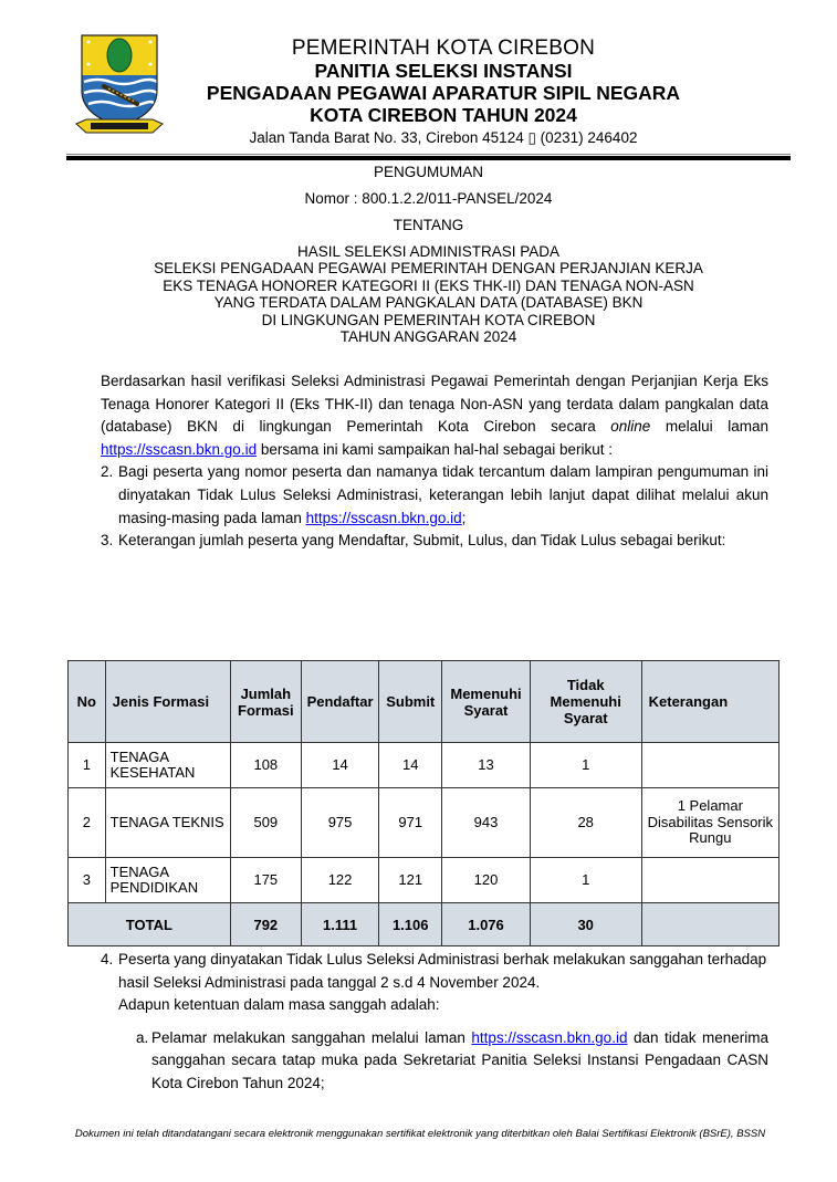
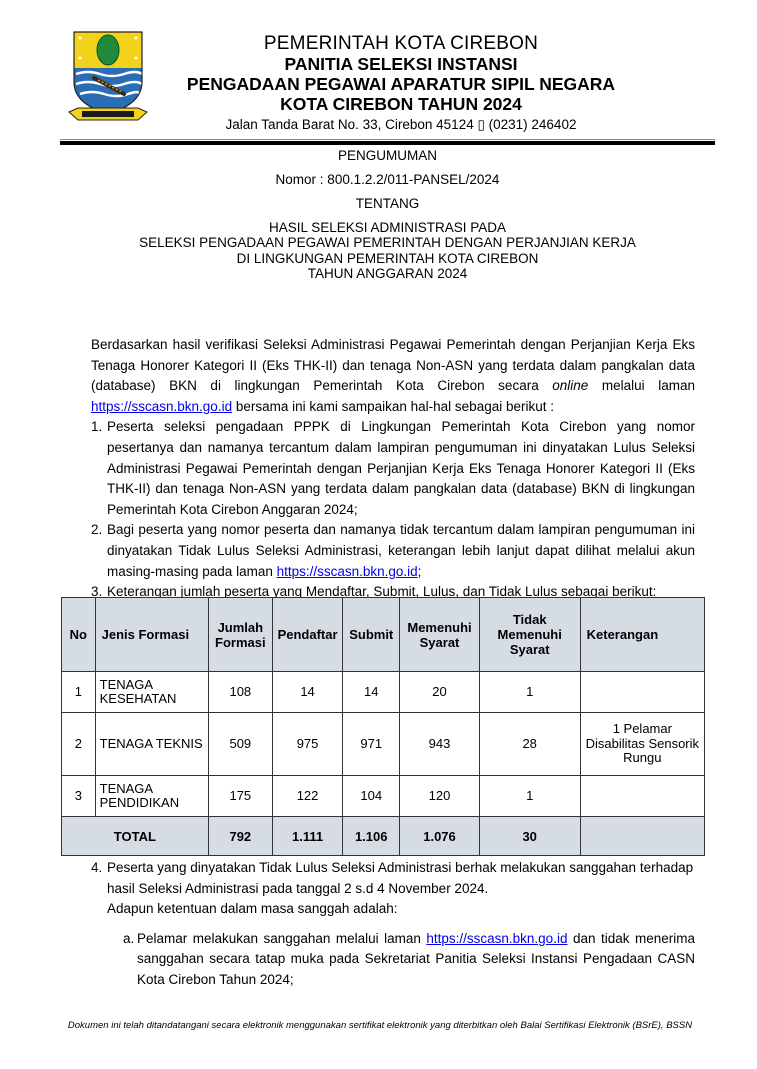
  PEMERINTAH KOTA CIREBON
  PANITIA SELEKSI INSTANSI
  PENGADAAN PEGAWAI APARATUR SIPIL NEGARA
  KOTA CIREBON TAHUN 2024
  Jalan Tanda Barat No. 33, Cirebon 45124 ▯ (0231) 246402
  PENGUMUMAN
  Nomor : 800.1.2.2/011-PANSEL/2024
  TENTANG
  HASIL SELEKSI ADMINISTRASI PADA
  SELEKSI PENGADAAN PEGAWAI PEMERINTAH DENGAN PERJANJIAN KERJA
- EKS TENAGA HONORER KATEGORI II (EKS THK-II) DAN TENAGA NON-ASN
- YANG TERDATA DALAM PANGKALAN DATA (DATABASE) BKN
  DI LINGKUNGAN PEMERINTAH KOTA CIREBON
  TAHUN ANGGARAN 2024
  Berdasarkan hasil verifikasi Seleksi Administrasi Pegawai Pemerintah dengan Perjanjian Kerja Eks Tenaga Honorer Kategori II (Eks THK-II) dan tenaga Non-ASN yang terdata dalam pangkalan data (database) BKN di lingkungan Pemerintah Kota Cirebon secara online melalui laman https://sscasn.bkn.go.id bersama ini kami sampaikan hal-hal sebagai berikut :
+ 1.
+ Peserta seleksi pengadaan PPPK di Lingkungan Pemerintah Kota Cirebon yang nomor pesertanya dan namanya tercantum dalam lampiran pengumuman ini dinyatakan Lulus Seleksi Administrasi Pegawai Pemerintah dengan Perjanjian Kerja Eks Tenaga Honorer Kategori II (Eks THK-II) dan tenaga Non-ASN yang terdata dalam pangkalan data (database) BKN di lingkungan Pemerintah Kota Cirebon Anggaran 2024;
  2.
  Bagi peserta yang nomor peserta dan namanya tidak tercantum dalam lampiran pengumuman ini dinyatakan Tidak Lulus Seleksi Administrasi, keterangan lebih lanjut dapat dilihat melalui akun masing-masing pada laman https://sscasn.bkn.go.id;
  3.
  Keterangan jumlah peserta yang Mendaftar, Submit, Lulus, dan Tidak Lulus sebagai berikut:
  No	Jenis Formasi	Jumlah Formasi	Pendaftar	Submit	Memenuhi Syarat	Tidak Memenuhi Syarat	Keterangan
- 1	TENAGA KESEHATAN	108	14	14	13	1
+ 1	TENAGA KESEHATAN	108	14	14	20	1
  2	TENAGA TEKNIS	509	975	971	943	28	1 Pelamar Disabilitas Sensorik Rungu
- 3	TENAGA PENDIDIKAN	175	122	121	120	1
+ 3	TENAGA PENDIDIKAN	175	122	104	120	1
  TOTAL	792	1.111	1.106	1.076	30
  4.
  Peserta yang dinyatakan Tidak Lulus Seleksi Administrasi berhak melakukan sanggahan terhadap hasil Seleksi Administrasi pada tanggal 2 s.d 4 November 2024.
  Adapun ketentuan dalam masa sanggah adalah:
  a.
  Pelamar melakukan sanggahan melalui laman https://sscasn.bkn.go.id dan tidak menerima sanggahan secara tatap muka pada Sekretariat Panitia Seleksi Instansi Pengadaan CASN Kota Cirebon Tahun 2024;
  Dokumen ini telah ditandatangani secara elektronik menggunakan sertifikat elektronik yang diterbitkan oleh Balai Sertifikasi Elektronik (BSrE), BSSN
